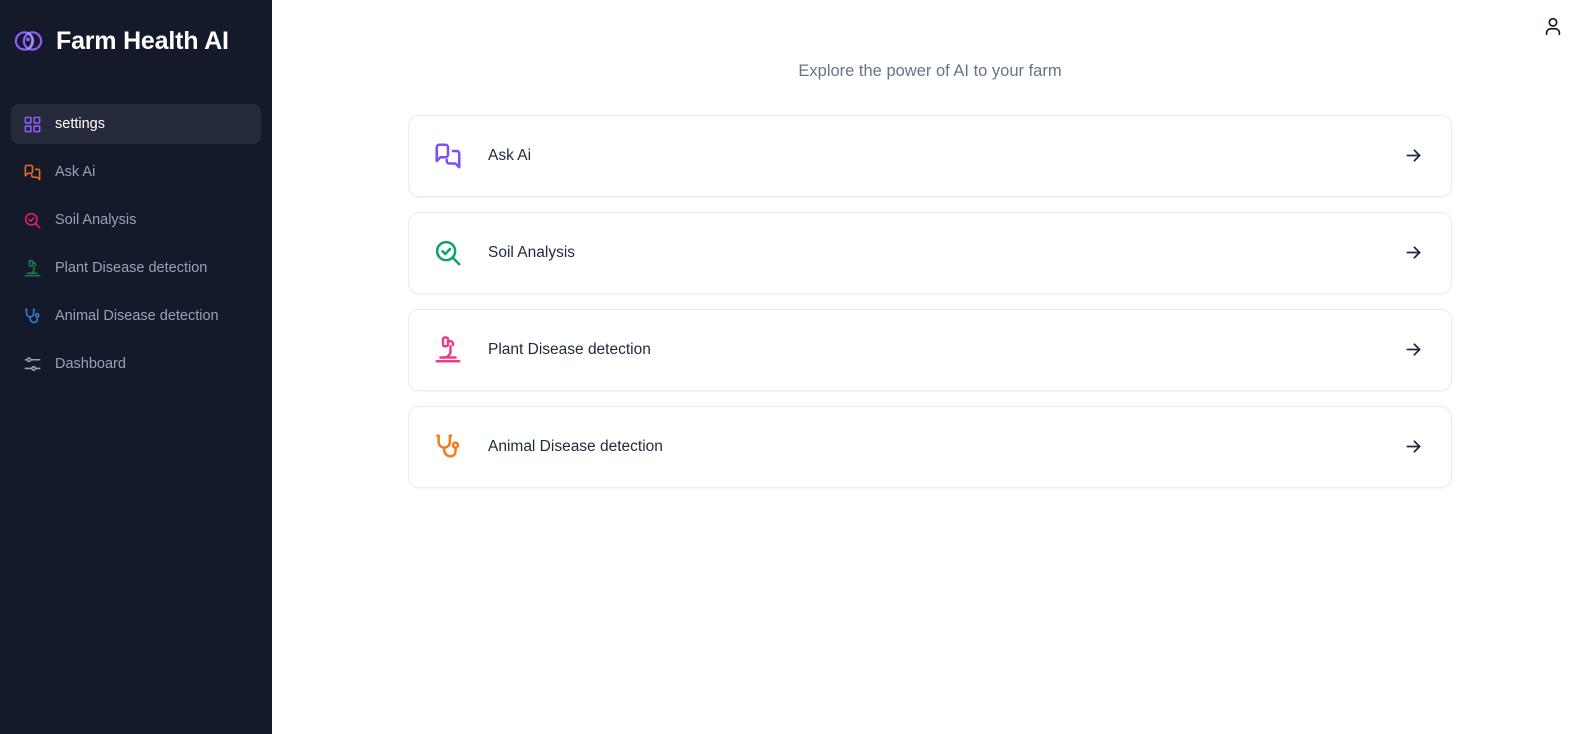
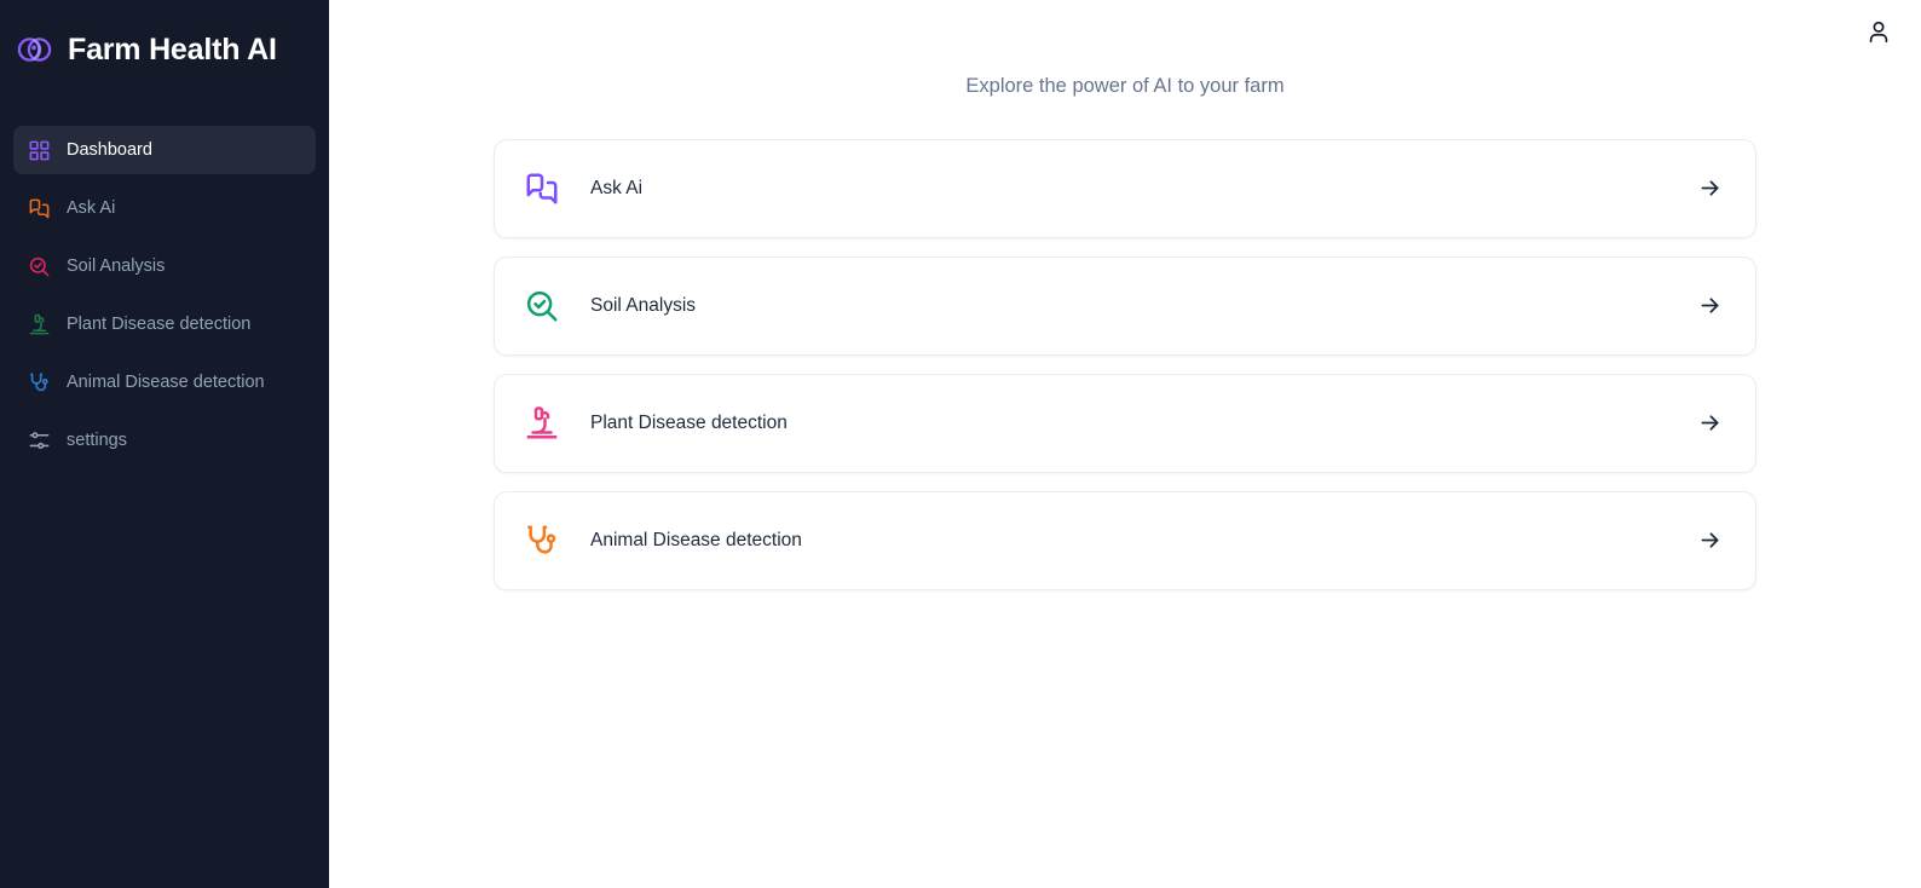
  Farm Health AI
- settings
+ Dashboard
  Ask Ai
  Soil Analysis
  Plant Disease detection
  Animal Disease detection
- Dashboard
+ settings
  Explore the power of AI to your farm
  Ask Ai
  Soil Analysis
  Plant Disease detection
  Animal Disease detection
